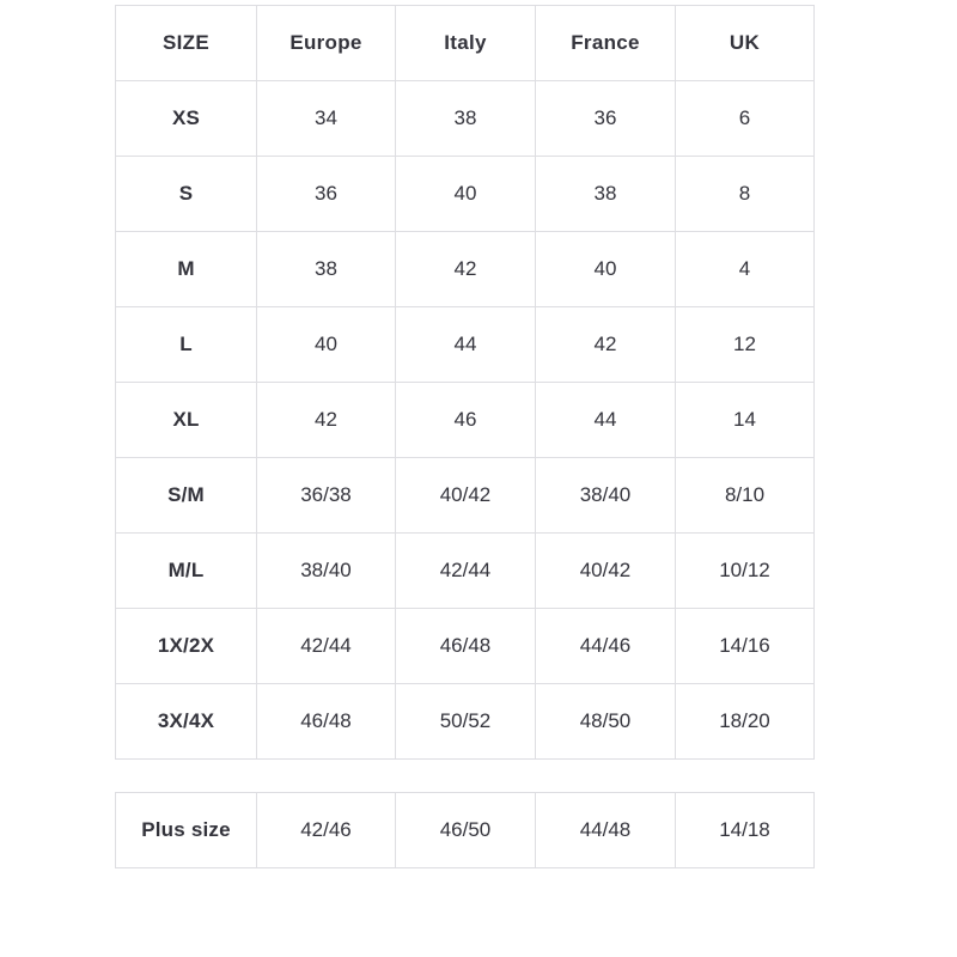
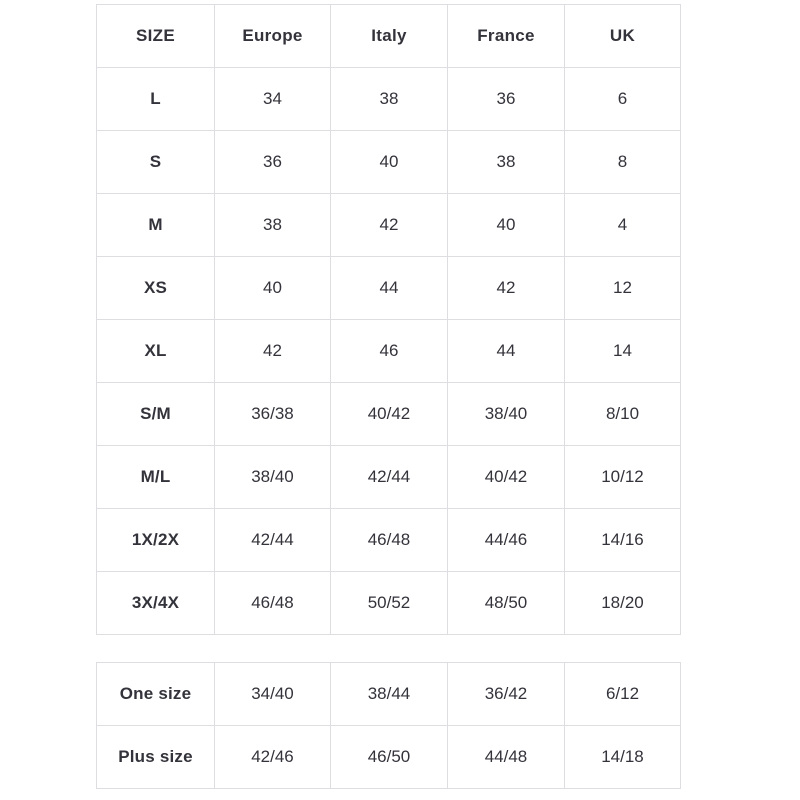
  SIZE	Europe	Italy	France	UK
- XS	34	38	36	6
+ L	34	38	36	6
  S	36	40	38	8
  M	38	42	40	4
- L	40	44	42	12
+ XS	40	44	42	12
  XL	42	46	44	14
  S/M	36/38	40/42	38/40	8/10
  M/L	38/40	42/44	40/42	10/12
  1X/2X	42/44	46/48	44/46	14/16
  3X/4X	46/48	50/52	48/50	18/20
+ One size	34/40	38/44	36/42	6/12
  Plus size	42/46	46/50	44/48	14/18
